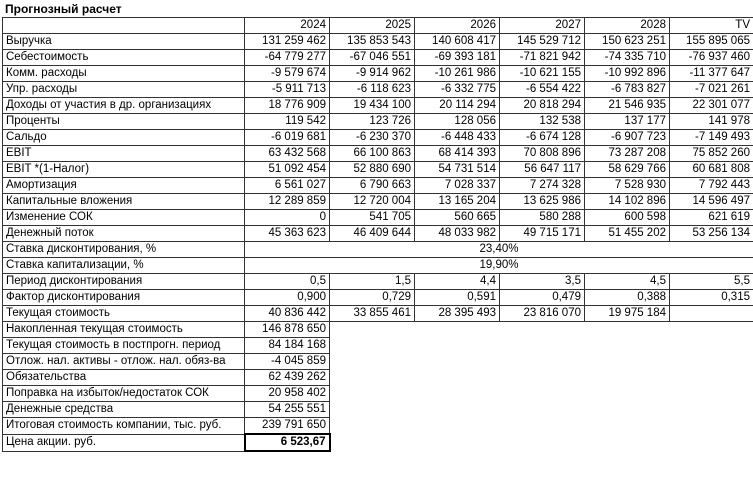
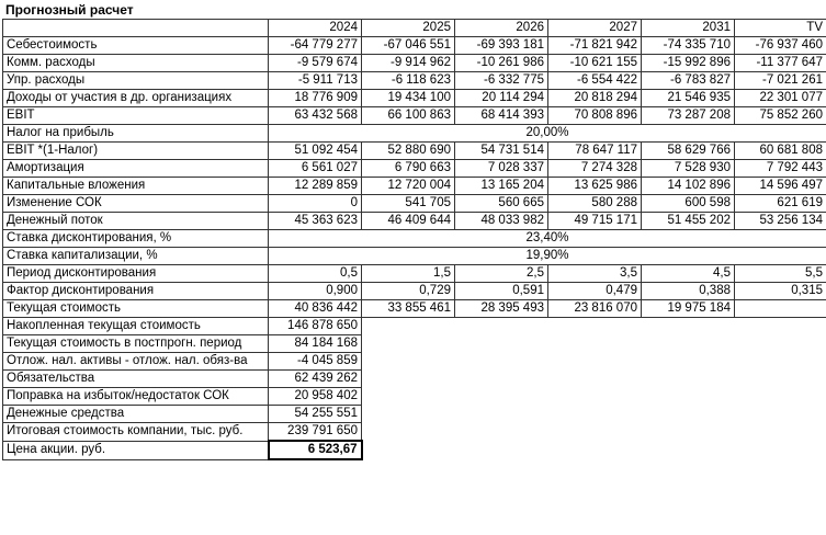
  Прогнозный расчет
- 	2024	2025	2026	2027	2028	TV
+ 	2024	2025	2026	2027	2031	TV
- Выручка	131 259 462	135 853 543	140 608 417	145 529 712	150 623 251	155 895 065
  Себестоимость	-64 779 277	-67 046 551	-69 393 181	-71 821 942	-74 335 710	-76 937 460
- Комм. расходы	-9 579 674	-9 914 962	-10 261 986	-10 621 155	-10 992 896	-11 377 647
+ Комм. расходы	-9 579 674	-9 914 962	-10 261 986	-10 621 155	-15 992 896	-11 377 647
  Упр. расходы	-5 911 713	-6 118 623	-6 332 775	-6 554 422	-6 783 827	-7 021 261
  Доходы от участия в др. организациях	18 776 909	19 434 100	20 114 294	20 818 294	21 546 935	22 301 077
- Проценты	119 542	123 726	128 056	132 538	137 177	141 978
- Сальдо	-6 019 681	-6 230 370	-6 448 433	-6 674 128	-6 907 723	-7 149 493
  EBIT	63 432 568	66 100 863	68 414 393	70 808 896	73 287 208	75 852 260
+ Налог на прибыль	20,00%
- EBIT *(1-Налог)	51 092 454	52 880 690	54 731 514	56 647 117	58 629 766	60 681 808
+ EBIT *(1-Налог)	51 092 454	52 880 690	54 731 514	78 647 117	58 629 766	60 681 808
  Амортизация	6 561 027	6 790 663	7 028 337	7 274 328	7 528 930	7 792 443
  Капитальные вложения	12 289 859	12 720 004	13 165 204	13 625 986	14 102 896	14 596 497
  Изменение СОК	0	541 705	560 665	580 288	600 598	621 619
  Денежный поток	45 363 623	46 409 644	48 033 982	49 715 171	51 455 202	53 256 134
  Ставка дисконтирования, %	23,40%
  Ставка капитализации, %	19,90%
- Период дисконтирования	0,5	1,5	4,4	3,5	4,5	5,5
+ Период дисконтирования	0,5	1,5	2,5	3,5	4,5	5,5
  Фактор дисконтирования	0,900	0,729	0,591	0,479	0,388	0,315
  Текущая стоимость	40 836 442	33 855 461	28 395 493	23 816 070	19 975 184
  Накопленная текущая стоимость	146 878 650
  Текущая стоимость в постпрогн. период	84 184 168
  Отлож. нал. активы - отлож. нал. обяз-ва	-4 045 859
  Обязательства	62 439 262
  Поправка на избыток/недостаток СОК	20 958 402
  Денежные средства	54 255 551
  Итоговая стоимость компании, тыс. руб.	239 791 650
  Цена акции. руб.	6 523,67
